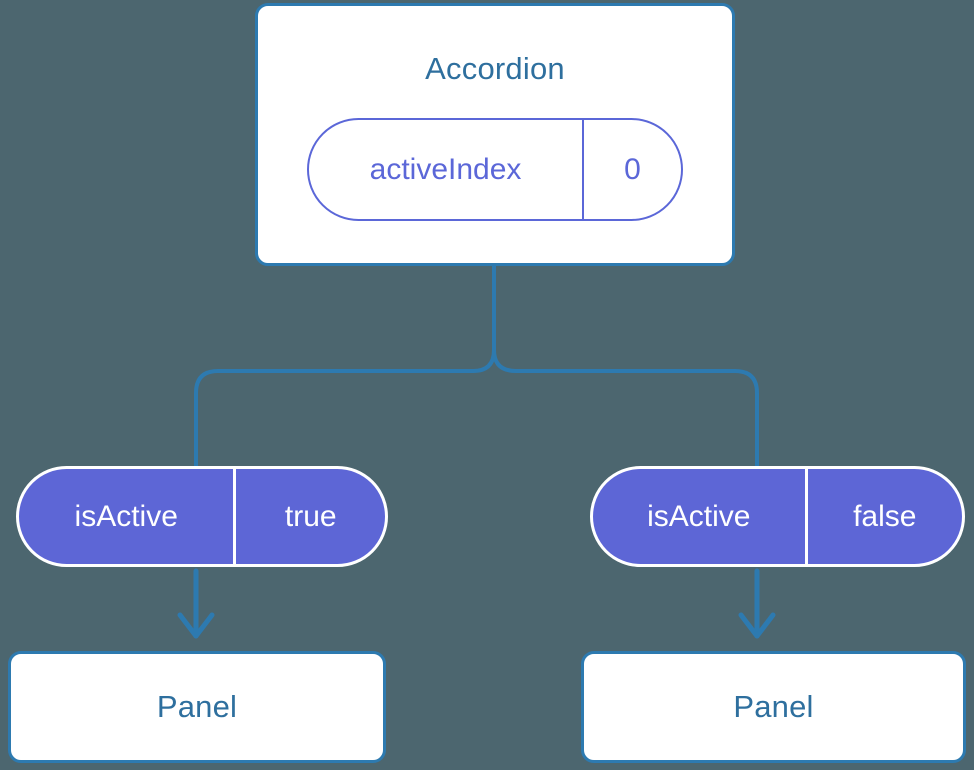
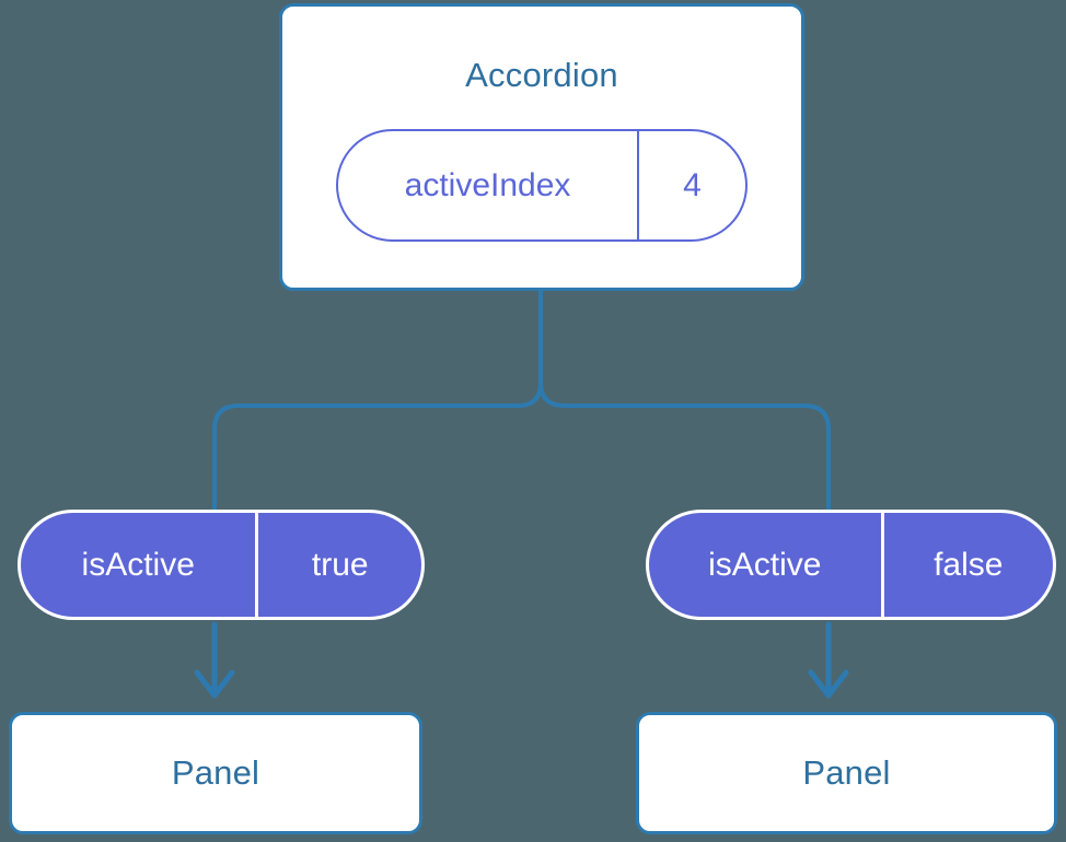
  Accordion
  activeIndex
- 0
+ 4
  isActive
  true
  Panel
  isActive
  false
  Panel
